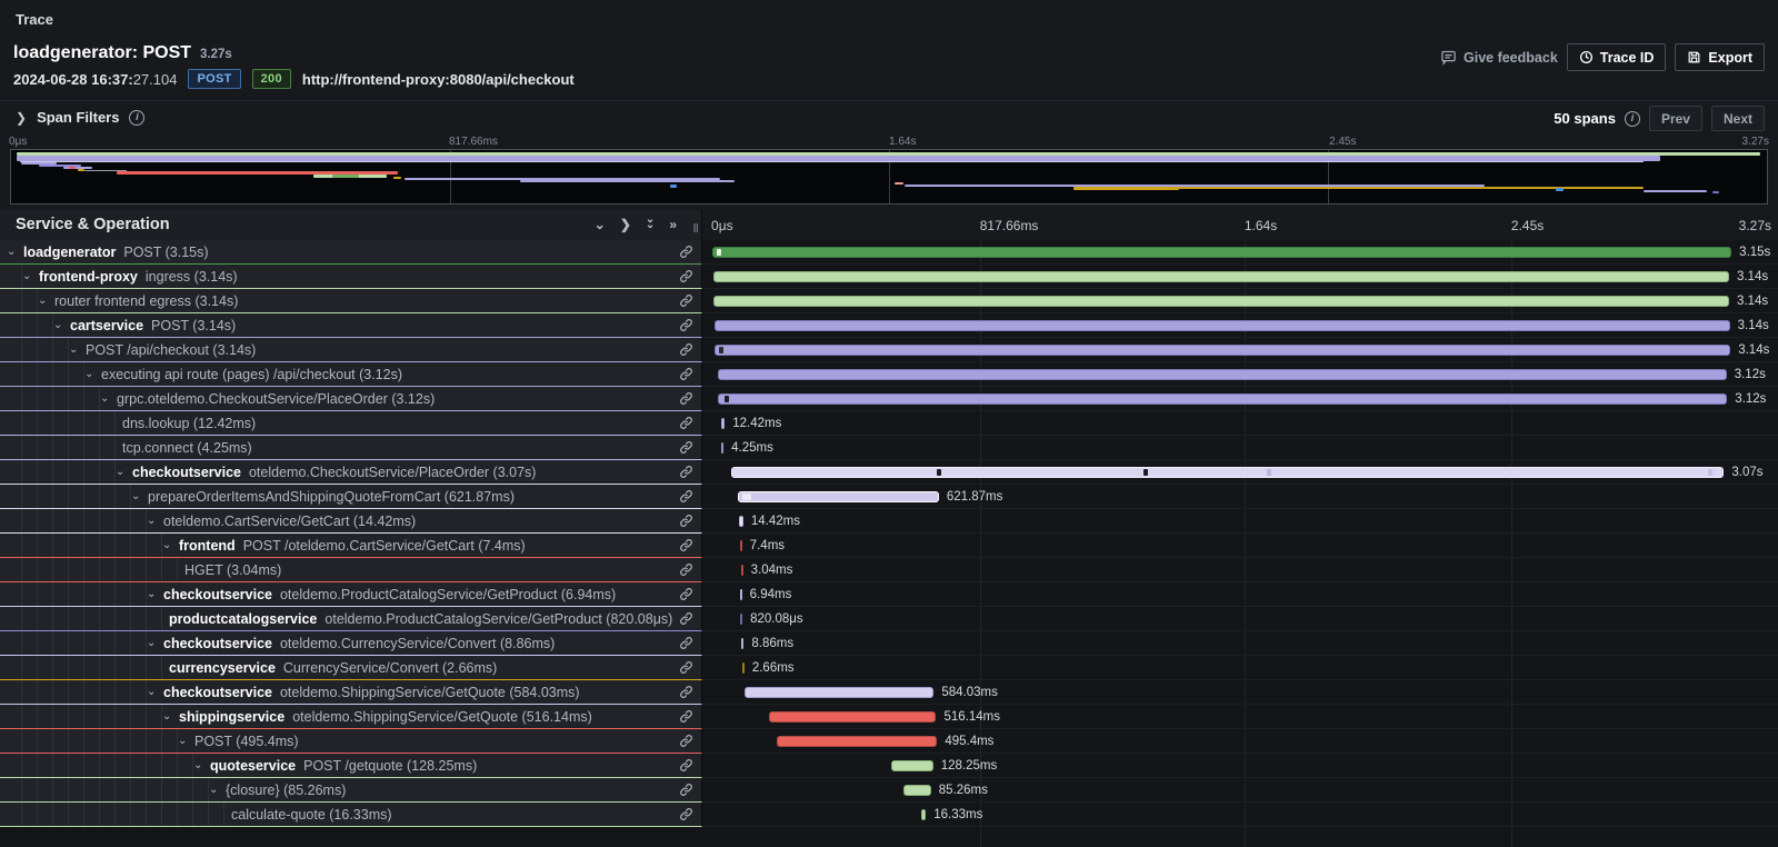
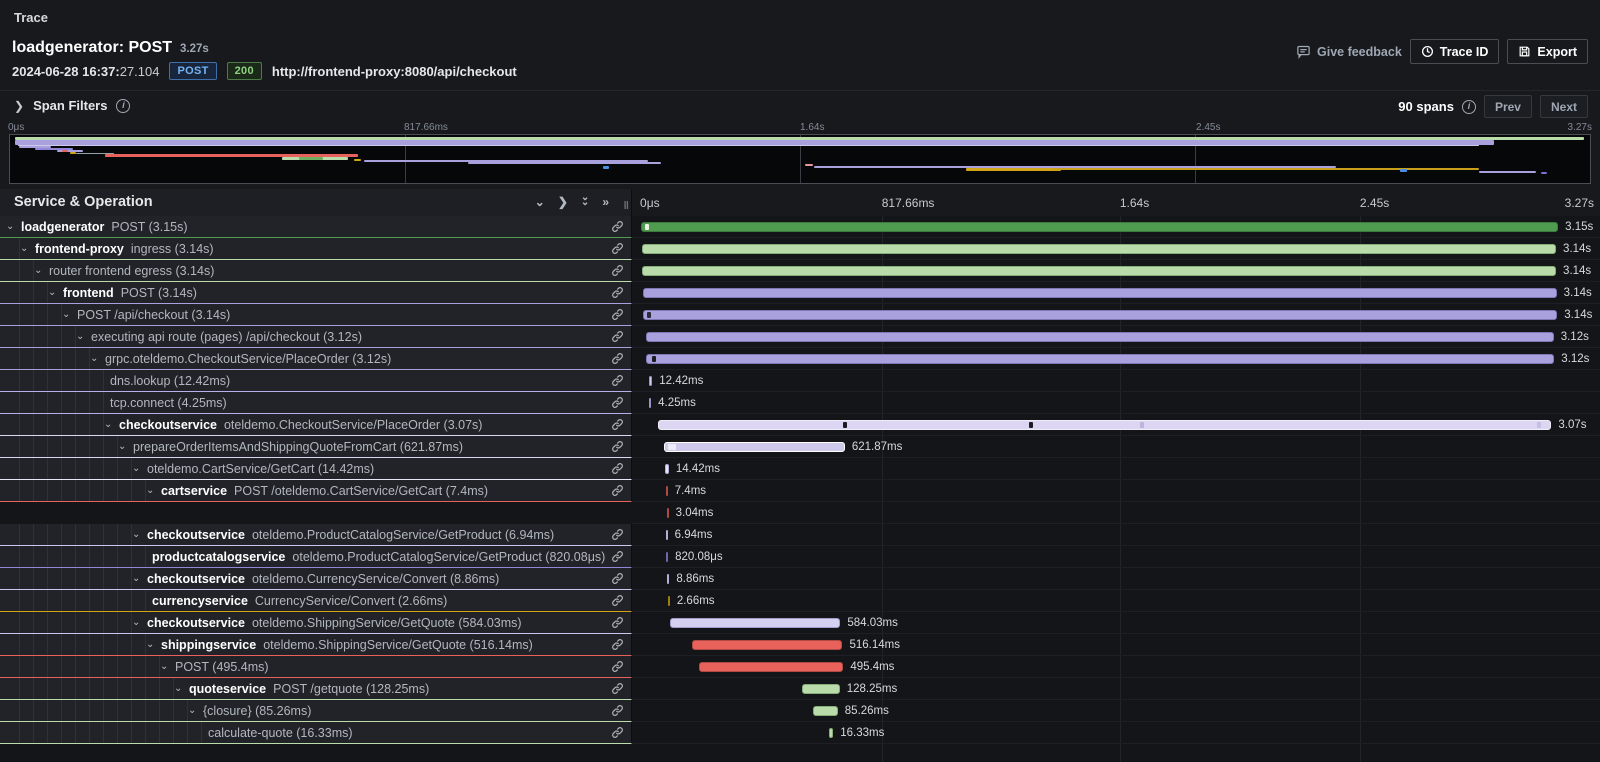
  Trace
  loadgenerator: POST
  3.27s
  Give feedback
  Trace ID
  Export
  2024-06-28 16:37:27.104
  POST
  200
  http://frontend-proxy:8080/api/checkout
  ❯
  Span Filters
  i
- 50 spans
+ 90 spans
  i
  Prev
  Next
  0μs
  817.66ms
  1.64s
  2.45s
  3.27s
  Service & Operation
  ⌄
  ❯
  ⌄
  ⌄
  »
  ‖
  0μs
  817.66ms
  1.64s
  2.45s
  3.27s
  ⌄
  loadgenerator
  POST (3.15s)
  3.15s
  ⌄
  frontend-proxy
  ingress (3.14s)
  3.14s
  ⌄
  router frontend egress (3.14s)
  3.14s
  ⌄
- cartservice
+ frontend
  POST (3.14s)
  3.14s
  ⌄
  POST /api/checkout (3.14s)
  3.14s
  ⌄
  executing api route (pages) /api/checkout (3.12s)
  3.12s
  ⌄
  grpc.oteldemo.CheckoutService/PlaceOrder (3.12s)
  3.12s
  dns.lookup (12.42ms)
  12.42ms
  tcp.connect (4.25ms)
  4.25ms
  ⌄
  checkoutservice
  oteldemo.CheckoutService/PlaceOrder (3.07s)
  3.07s
  ⌄
  prepareOrderItemsAndShippingQuoteFromCart (621.87ms)
  621.87ms
  ⌄
  oteldemo.CartService/GetCart (14.42ms)
  14.42ms
  ⌄
- frontend
+ cartservice
  POST /oteldemo.CartService/GetCart (7.4ms)
  7.4ms
- HGET (3.04ms)
  3.04ms
  ⌄
  checkoutservice
  oteldemo.ProductCatalogService/GetProduct (6.94ms)
  6.94ms
  productcatalogservice
  oteldemo.ProductCatalogService/GetProduct (820.08μs)
  820.08μs
  ⌄
  checkoutservice
  oteldemo.CurrencyService/Convert (8.86ms)
  8.86ms
  currencyservice
  CurrencyService/Convert (2.66ms)
  2.66ms
  ⌄
  checkoutservice
  oteldemo.ShippingService/GetQuote (584.03ms)
  584.03ms
  ⌄
  shippingservice
  oteldemo.ShippingService/GetQuote (516.14ms)
  516.14ms
  ⌄
  POST (495.4ms)
  495.4ms
  ⌄
  quoteservice
  POST /getquote (128.25ms)
  128.25ms
  ⌄
  {closure} (85.26ms)
  85.26ms
  calculate-quote (16.33ms)
  16.33ms
